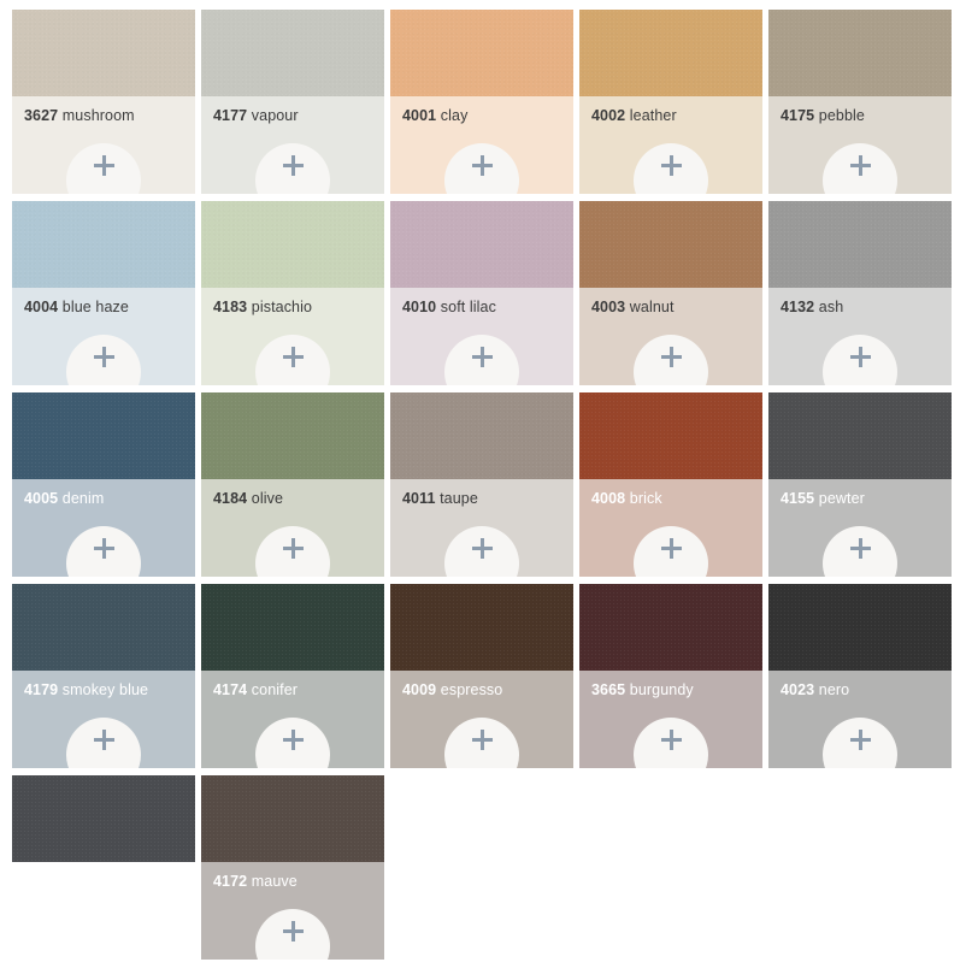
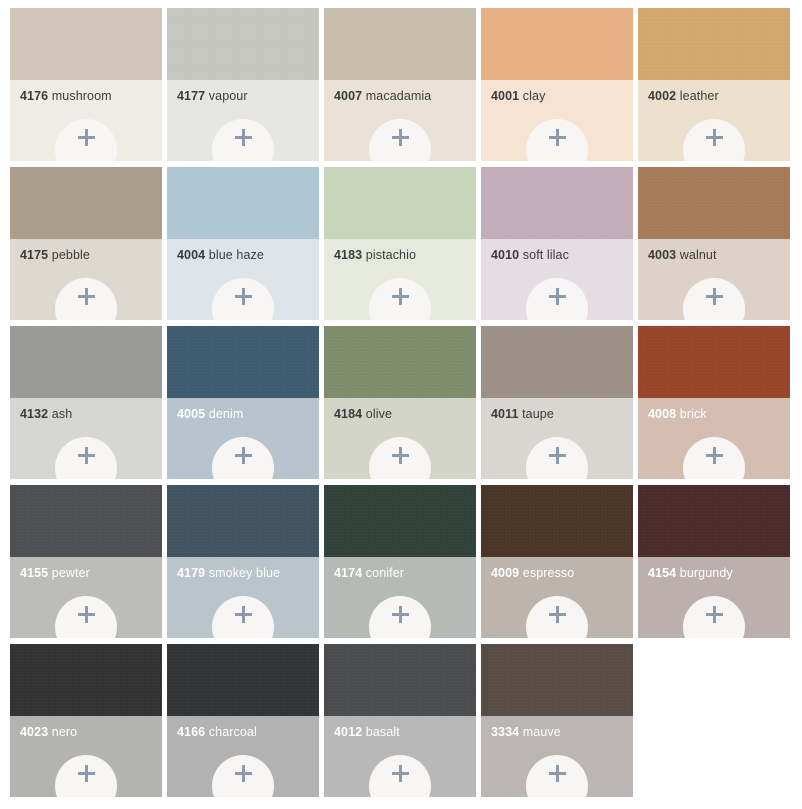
- 3627 mushroom
+ 4176 mushroom
  4177 vapour
+ 4007 macadamia
  4001 clay
  4002 leather
  4175 pebble
  4004 blue haze
  4183 pistachio
  4010 soft lilac
  4003 walnut
  4132 ash
  4005 denim
  4184 olive
  4011 taupe
  4008 brick
  4155 pewter
  4179 smokey blue
  4174 conifer
  4009 espresso
- 3665 burgundy
+ 4154 burgundy
  4023 nero
+ 4166 charcoal
+ 4012 basalt
- 4172 mauve
+ 3334 mauve
